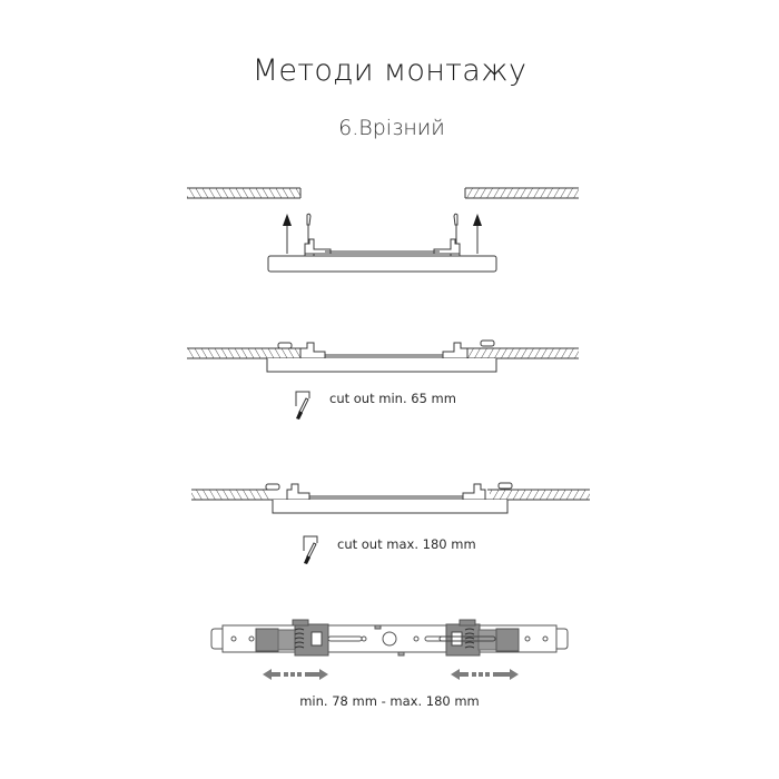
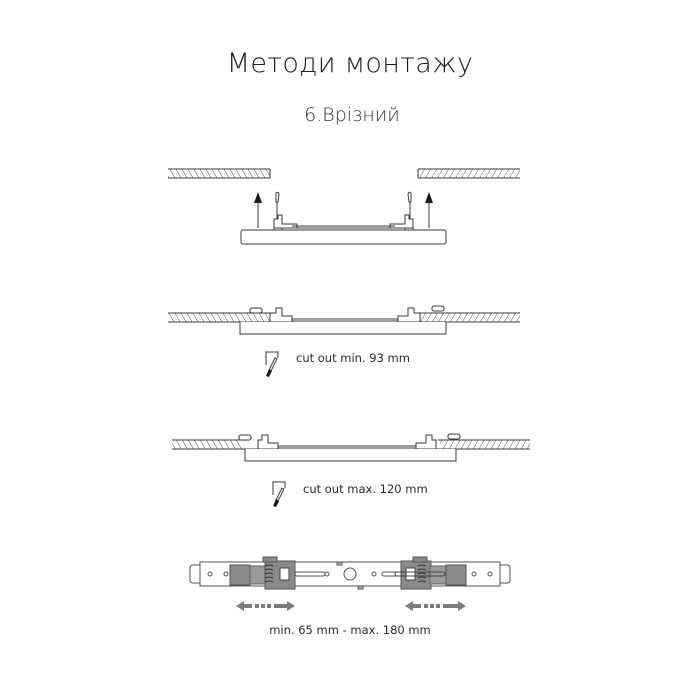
  Методи монтажу
  6.Врізний
- cut out min. 65 mm
+ cut out min. 93 mm
- cut out max. 180 mm
+ cut out max. 120 mm
- min. 78 mm - max. 180 mm
+ min. 65 mm - max. 180 mm
